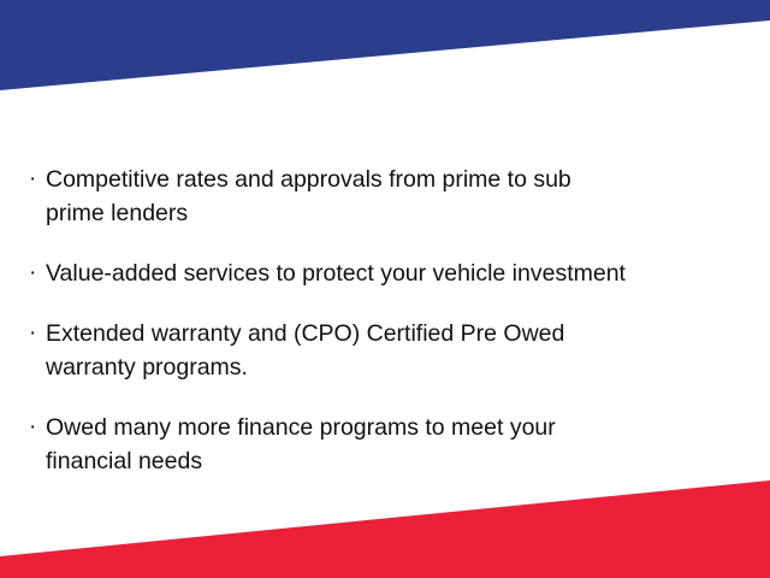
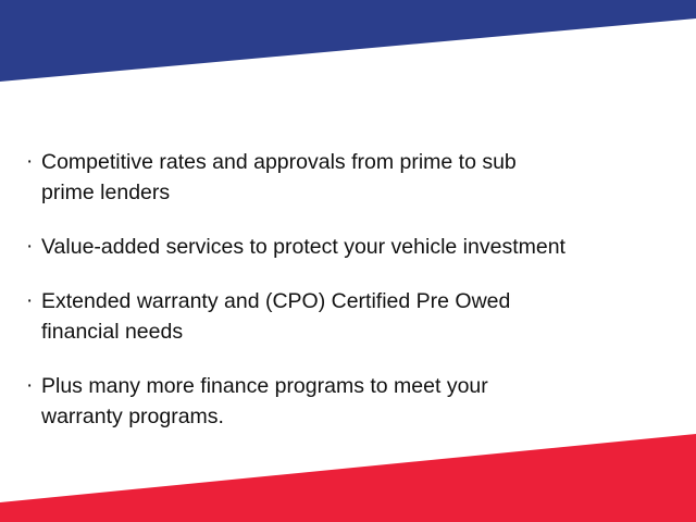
  ·
  Competitive rates and approvals from prime to sub
  prime lenders
  ·
  Value-added services to protect your vehicle investment
  ·
  Extended warranty and (CPO) Certified Pre Owed
- warranty programs.
+ financial needs
  ·
- Owed many more finance programs to meet your
+ Plus many more finance programs to meet your
- financial needs
+ warranty programs.
